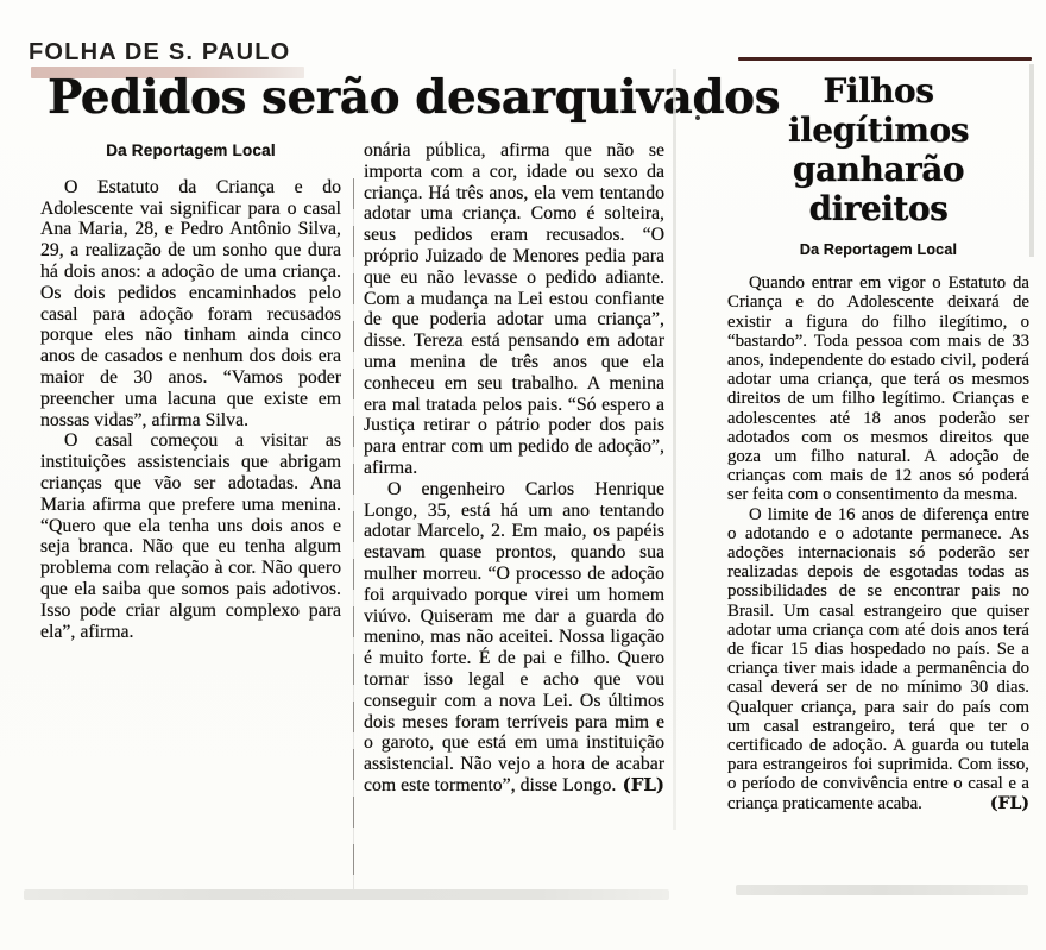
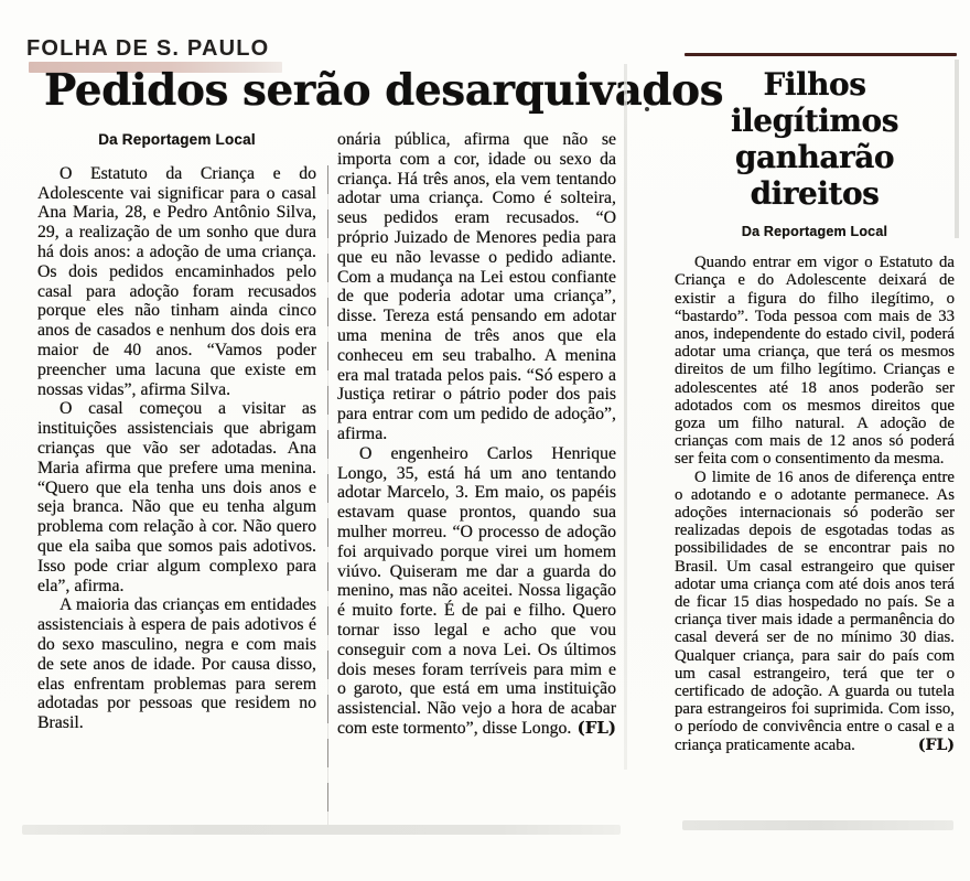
  FOLHA DE S. PAULO
  Pedidos serão desarquivad
  Da Reportagem Local
- O Estatuto da Criança e do Adolescente vai significar para o casal Ana Maria, 28, e Pedro Antônio Silva, 29, a realização de um sonho que dura há dois anos: a adoção de uma criança. Os dois pedidos encaminhados pelo casal para adoção foram recusados porque eles não tinham ainda cinco anos de casados e nenhum dos dois era maior de 30 anos. “Vamos poder preencher uma lacuna que existe em nossas vidas”, afirma Silva.
+ O Estatuto da Criança e do Adolescente vai significar para o casal Ana Maria, 28, e Pedro Antônio Silva, 29, a realização de um sonho que dura há dois anos: a adoção de uma criança. Os dois pedidos encaminhados pelo casal para adoção foram recusados porque eles não tinham ainda cinco anos de casados e nenhum dos dois era maior de 40 anos. “Vamos poder preencher uma lacuna que existe em nossas vidas”, afirma Silva.
  O casal começou a visitar as instituições assistenciais que abrigam crianças que vão ser adotadas. Ana Maria afirma que prefere uma menina. “Quero que ela tenha uns dois anos e seja branca. Não que eu tenha algum problema com relação à cor. Não quero que ela saiba que somos pais adotivos. Isso pode criar algum complexo para ela”, afirma.
+ A maioria das crianças em entidades assistenciais à espera de pais adotivos é do sexo masculino, negra e com mais de sete anos de idade. Por causa disso, elas enfrentam problemas para serem adotadas por pessoas que residem no Brasil.
  onária pública, afirma que não se importa com a cor, idade ou sexo da criança. Há três anos, ela vem tentando adotar uma criança. Como é solteira, seus pedidos eram recusados. “O próprio Juizado de Menores pedia para que eu não levasse o pedido adiante. Com a mudança na Lei estou confiante de que poderia adotar uma criança”, disse. Tereza está pensando em adotar uma menina de três anos que ela conheceu em seu trabalho. A menina era mal tratada pelos pais. “Só espero a Justiça retirar o pátrio poder dos pais para entrar com um pedido de adoção”, afirma.
- O engenheiro Carlos Henrique Longo, 35, está há um ano tentando adotar Marcelo, 2. Em maio, os papéis estavam quase prontos, quando sua mulher morreu. “O processo de adoção foi arquivado porque virei um homem viúvo. Quiseram me dar a guarda do menino, mas não aceitei. Nossa ligação é muito forte. É de pai e filho. Quero tornar isso legal e acho que vou conseguir com a nova Lei. Os últimos dois meses foram terríveis para mim e o garoto, que está em uma instituição assistencial. Não vejo a hora de acabar com este tormento”, disse Longo.
+ O engenheiro Carlos Henrique Longo, 35, está há um ano tentando adotar Marcelo, 3. Em maio, os papéis estavam quase prontos, quando sua mulher morreu. “O processo de adoção foi arquivado porque virei um homem viúvo. Quiseram me dar a guarda do menino, mas não aceitei. Nossa ligação é muito forte. É de pai e filho. Quero tornar isso legal e acho que vou conseguir com a nova Lei. Os últimos dois meses foram terríveis para mim e o garoto, que está em uma instituição assistencial. Não vejo a hora de acabar com este tormento”, disse Longo.
  (FL)
  Filhos ilegítimos
  ganharão direitos
  Da Reportagem Local
  Quando entrar em vigor o Estatuto da Criança e do Adolescente deixará de existir a figura do filho ilegítimo, o “bastardo”. Toda pessoa com mais de 33 anos, independente do estado civil, poderá adotar uma criança, que terá os mesmos direitos de um filho legítimo. Crianças e adolescentes até 18 anos poderão ser adotados com os mesmos direitos que goza um filho natural. A adoção de crianças com mais de 12 anos só poderá ser feita com o consentimento da mesma.
  O limite de 16 anos de diferença entre o adotando e o adotante permanece. As adoções internacionais só poderão ser realizadas depois de esgotadas todas as possibilidades de se encontrar pais no Brasil. Um casal estrangeiro que quiser adotar uma criança com até dois anos terá de ficar 15 dias hospedado no país. Se a criança tiver mais idade a permanência do casal deverá ser de no mínimo 30 dias. Qualquer criança, para sair do país com um casal estrangeiro, terá que ter o certificado de adoção. A guarda ou tutela para estrangeiros foi suprimida. Com isso, o período de convivência entre o casal e a criança praticamente acaba.
  (FL)
